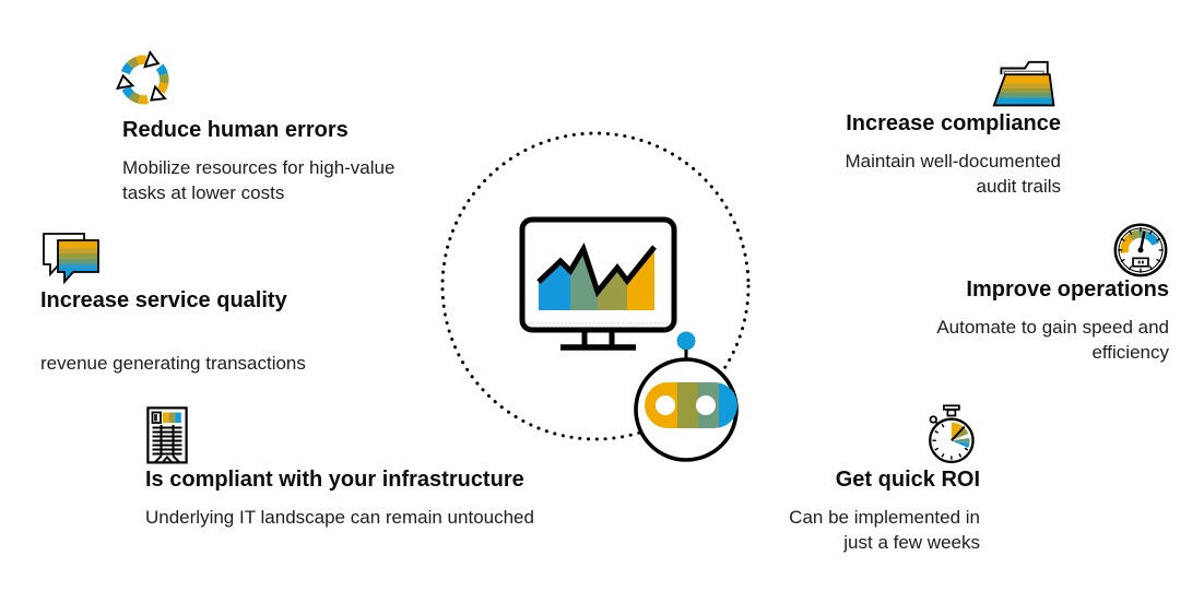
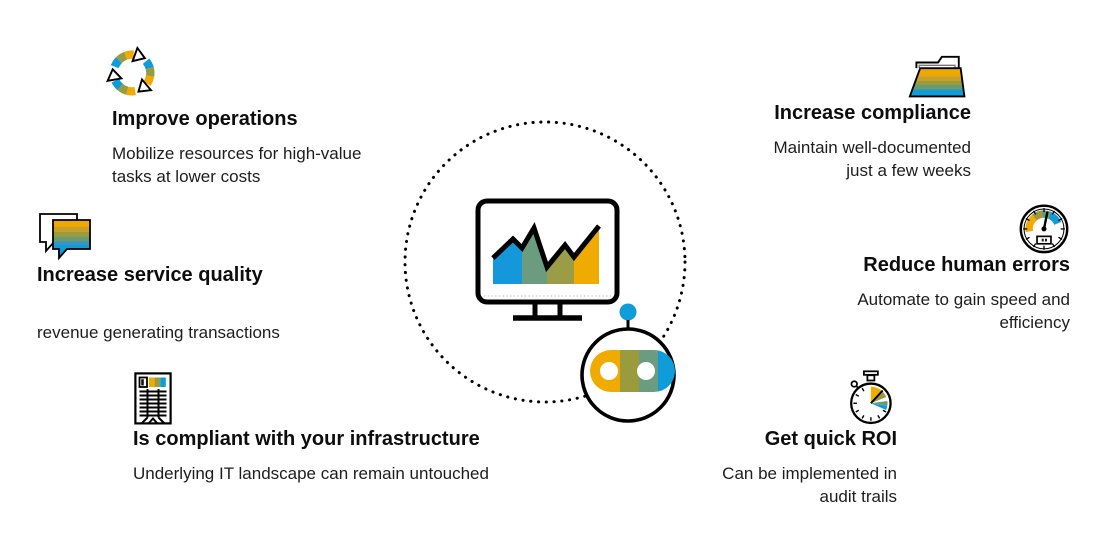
- Reduce human errors
+ Improve operations
  Mobilize resources for high-value
  tasks at lower costs
  Increase service quality
  revenue generating transactions
  Is compliant with your infrastructure
  Underlying IT landscape can remain untouched
  Increase compliance
  Maintain well-documented
- audit trails
+ just a few weeks
- Improve operations
+ Reduce human errors
  Automate to gain speed and
  efficiency
  Get quick ROI
  Can be implemented in
- just a few weeks
+ audit trails
